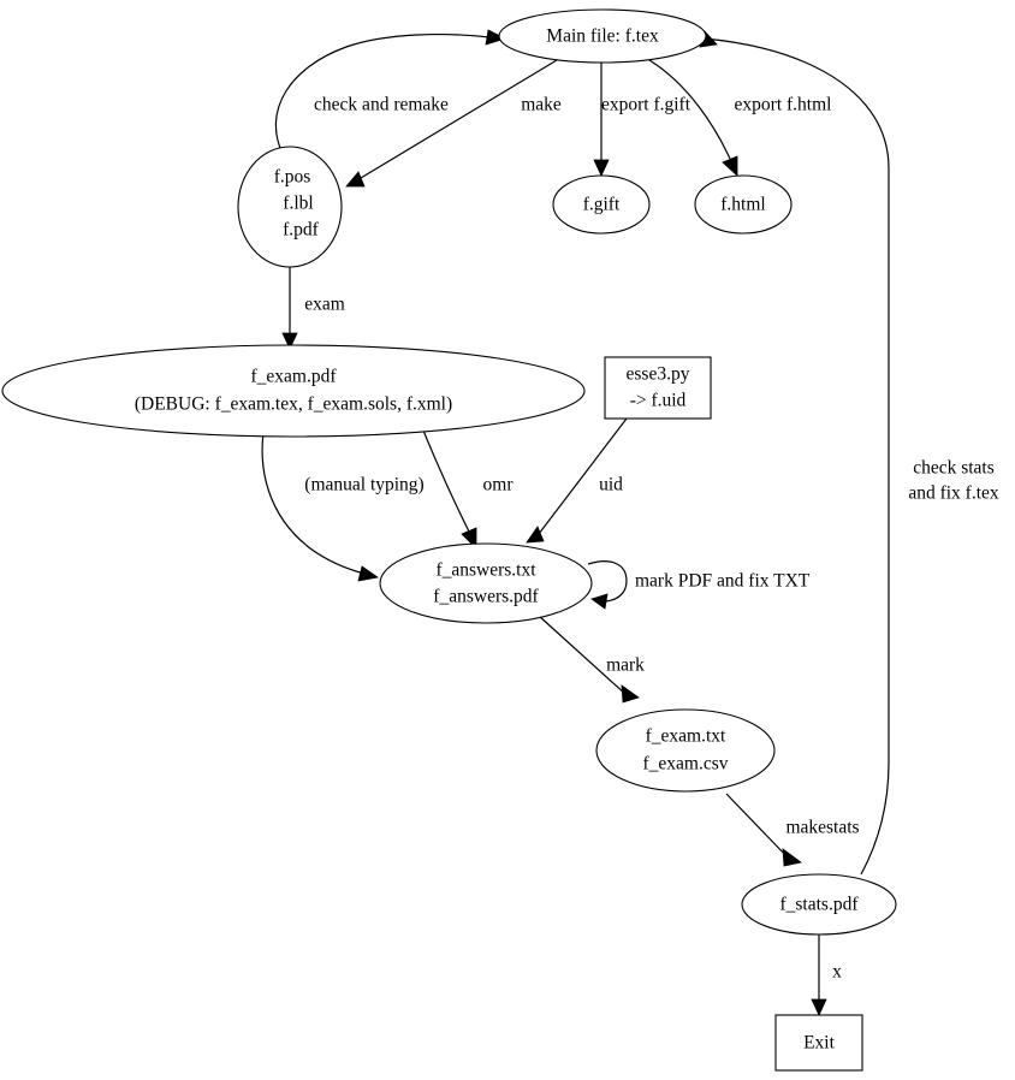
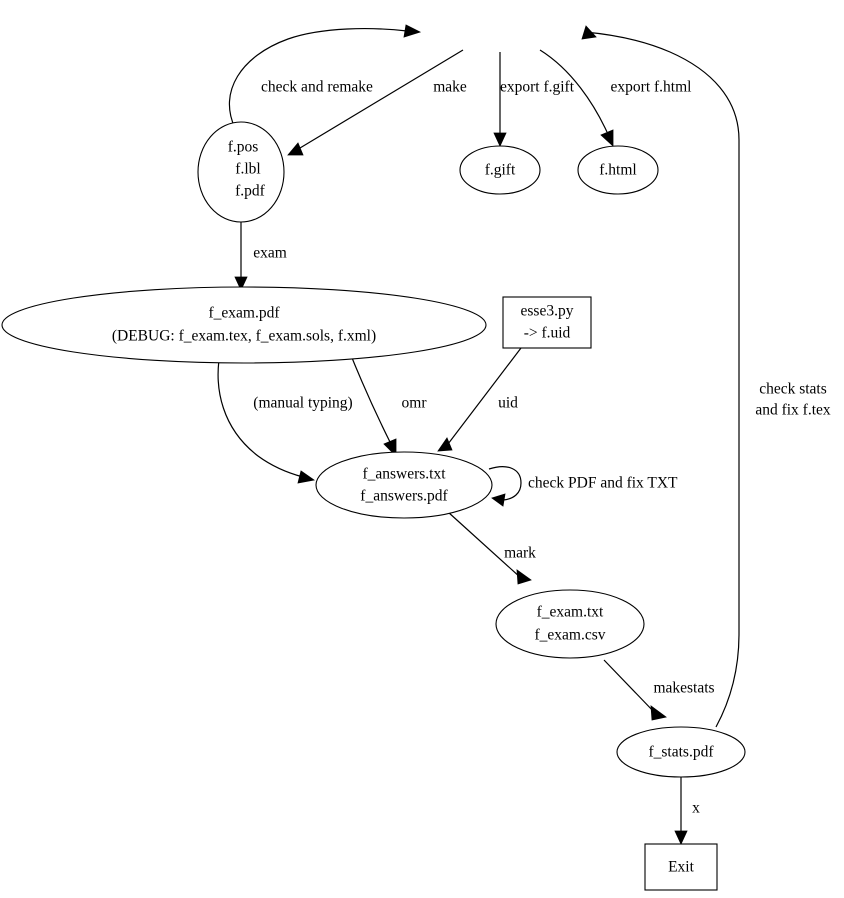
  check and remake
  make
  export f.gift
  export f.html
  exam
  (manual typing)
  omr
  uid
- mark PDF and fix TXT
+ check PDF and fix TXT
  mark
  makestats
  check stats
  and fix f.tex
  x
- Main file: f.tex
  f.pos
  f.lbl
  f.pdf
  f.gift
  f.html
  f_exam.pdf
  (DEBUG: f_exam.tex, f_exam.sols, f.xml)
  esse3.py
  -> f.uid
  f_answers.txt
  f_answers.pdf
  f_exam.txt
  f_exam.csv
  f_stats.pdf
  Exit
